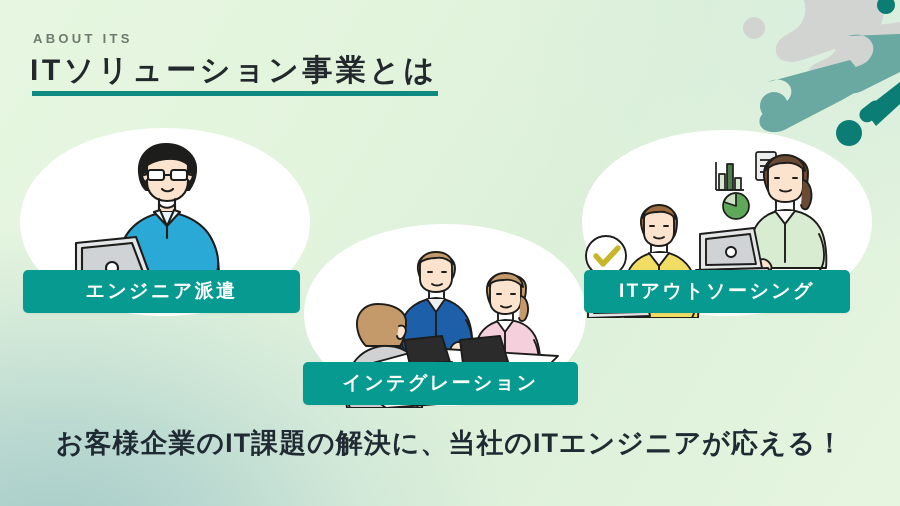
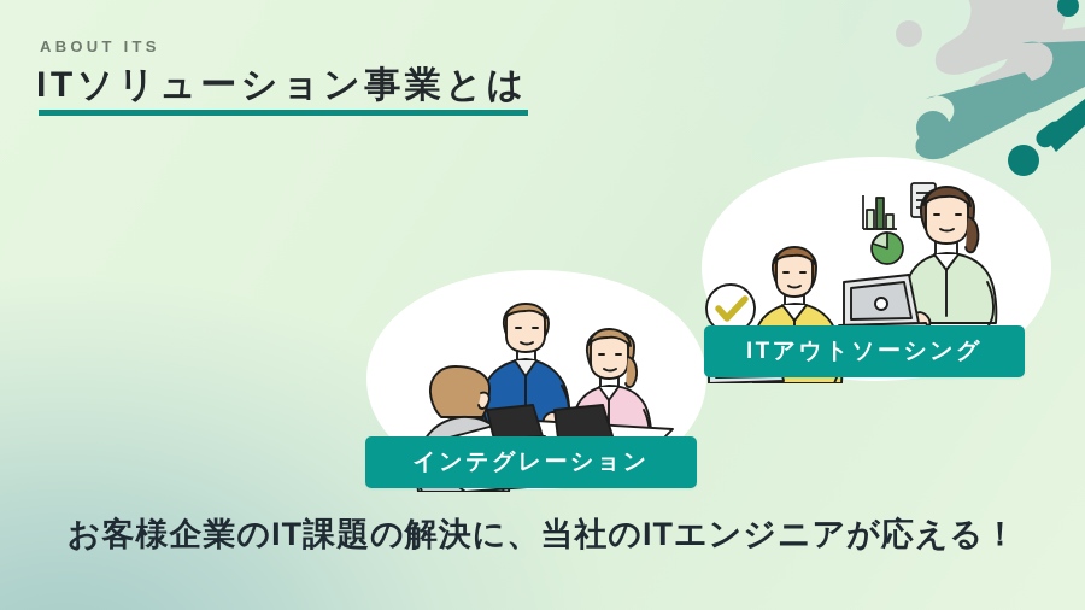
  ABOUT ITS
  ITソリューション事業とは
- エンジニア派遣
  インテグレーション
  ITアウトソーシング
  お客様企業のIT課題の解決に、当社のITエンジニアが応える！
